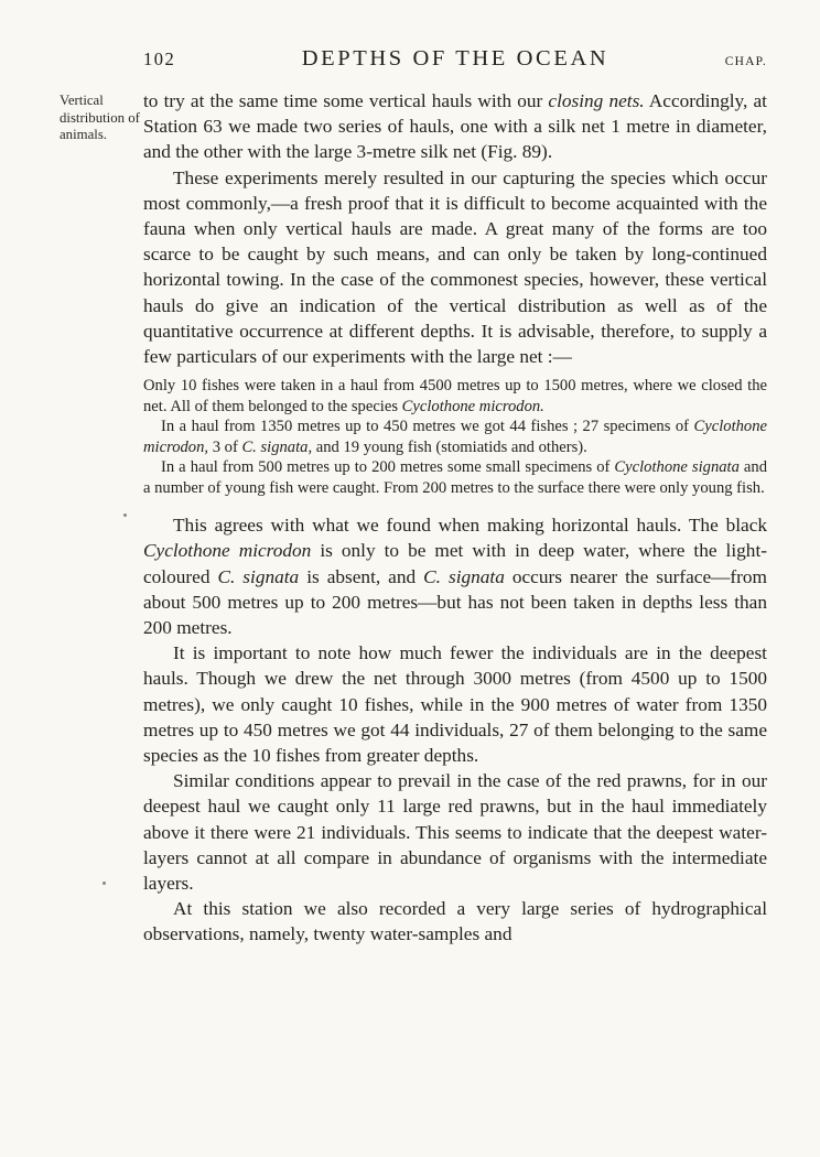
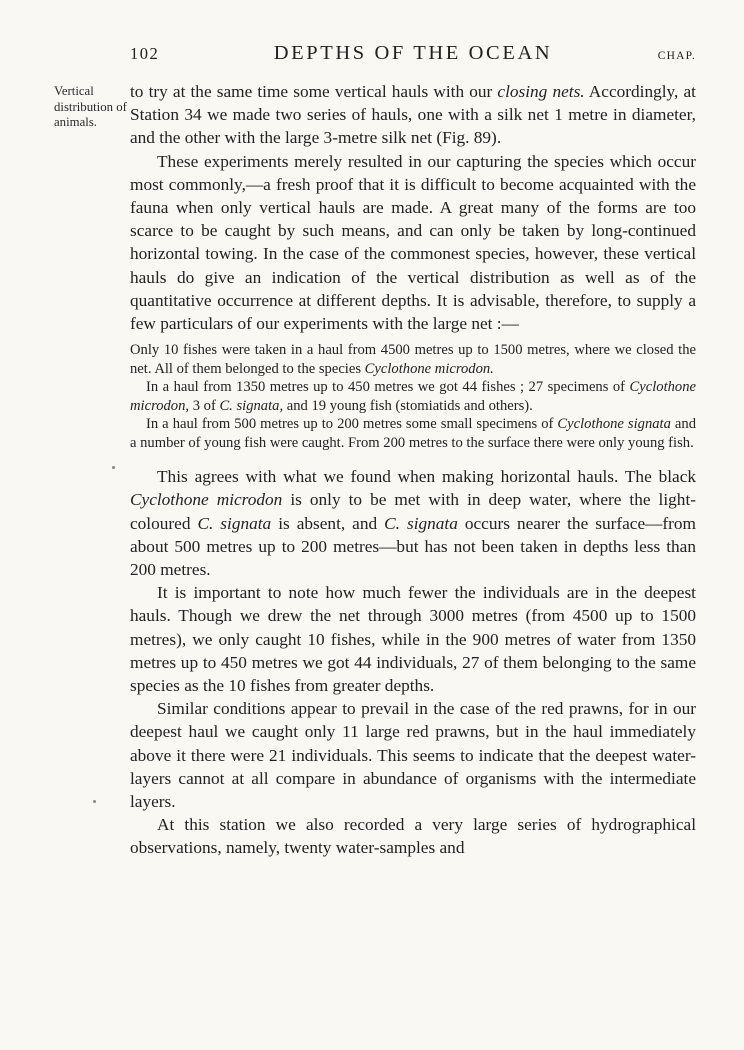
  102
  DEPTHS OF THE OCEAN
  CHAP.
  Vertical distribution of animals.
- to try at the same time some vertical hauls with our closing nets. Accordingly, at Station 63 we made two series of hauls, one with a silk net 1 metre in diameter, and the other with the large 3-metre silk net (Fig. 89).
+ to try at the same time some vertical hauls with our closing nets. Accordingly, at Station 34 we made two series of hauls, one with a silk net 1 metre in diameter, and the other with the large 3-metre silk net (Fig. 89).
  These experiments merely resulted in our capturing the species which occur most commonly,—a fresh proof that it is difficult to become acquainted with the fauna when only vertical hauls are made. A great many of the forms are too scarce to be caught by such means, and can only be taken by long-continued horizontal towing. In the case of the commonest species, however, these vertical hauls do give an indication of the vertical distribution as well as of the quantitative occurrence at different depths. It is advisable, therefore, to supply a few particulars of our experiments with the large net :—
  Only 10 fishes were taken in a haul from 4500 metres up to 1500 metres, where we closed the net. All of them belonged to the species Cyclothone microdon.
  In a haul from 1350 metres up to 450 metres we got 44 fishes ; 27 specimens of Cyclothone microdon, 3 of C. signata, and 19 young fish (stomiatids and others).
  In a haul from 500 metres up to 200 metres some small specimens of Cyclothone signata and a number of young fish were caught. From 200 metres to the surface there were only young fish.
  This agrees with what we found when making horizontal hauls. The black Cyclothone microdon is only to be met with in deep water, where the light-coloured C. signata is absent, and C. signata occurs nearer the surface—from about 500 metres up to 200 metres—but has not been taken in depths less than 200 metres.
  It is important to note how much fewer the individuals are in the deepest hauls. Though we drew the net through 3000 metres (from 4500 up to 1500 metres), we only caught 10 fishes, while in the 900 metres of water from 1350 metres up to 450 metres we got 44 individuals, 27 of them belonging to the same species as the 10 fishes from greater depths.
  Similar conditions appear to prevail in the case of the red prawns, for in our deepest haul we caught only 11 large red prawns, but in the haul immediately above it there were 21 individuals. This seems to indicate that the deepest water-layers cannot at all compare in abundance of organisms with the intermediate layers.
  At this station we also recorded a very large series of hydrographical observations, namely, twenty water-samples and
